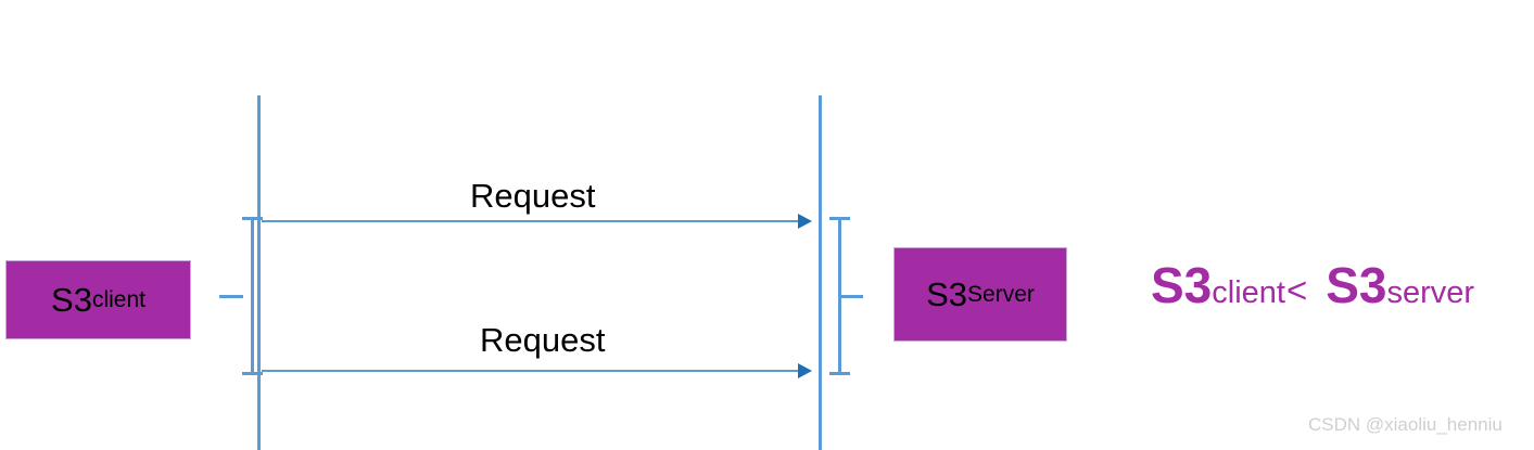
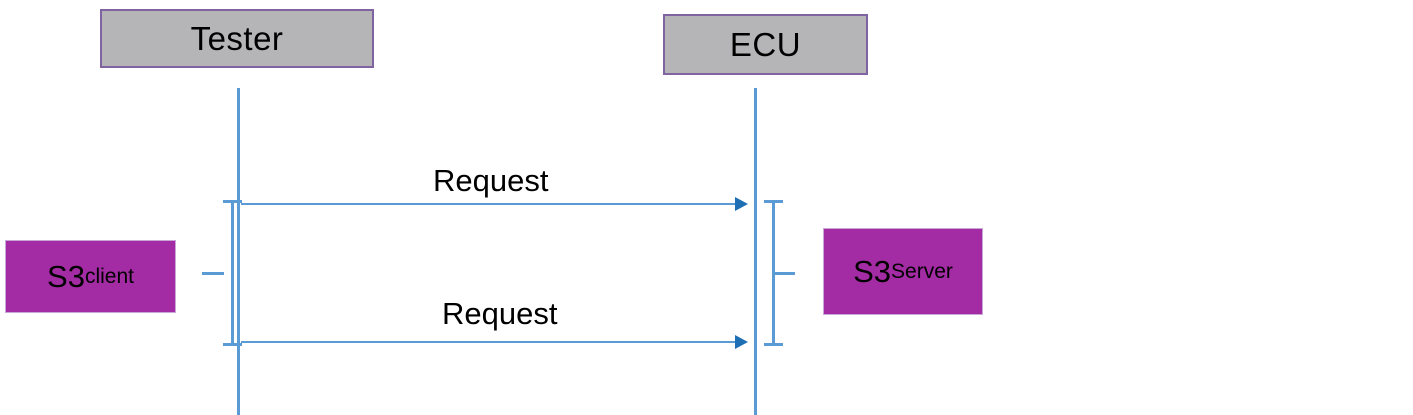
+ Tester
+ ECU
  Request
  Request
  S3
  client
  S3
  Server
- S3client< S3server
- CSDN @xiaoliu_henniu
